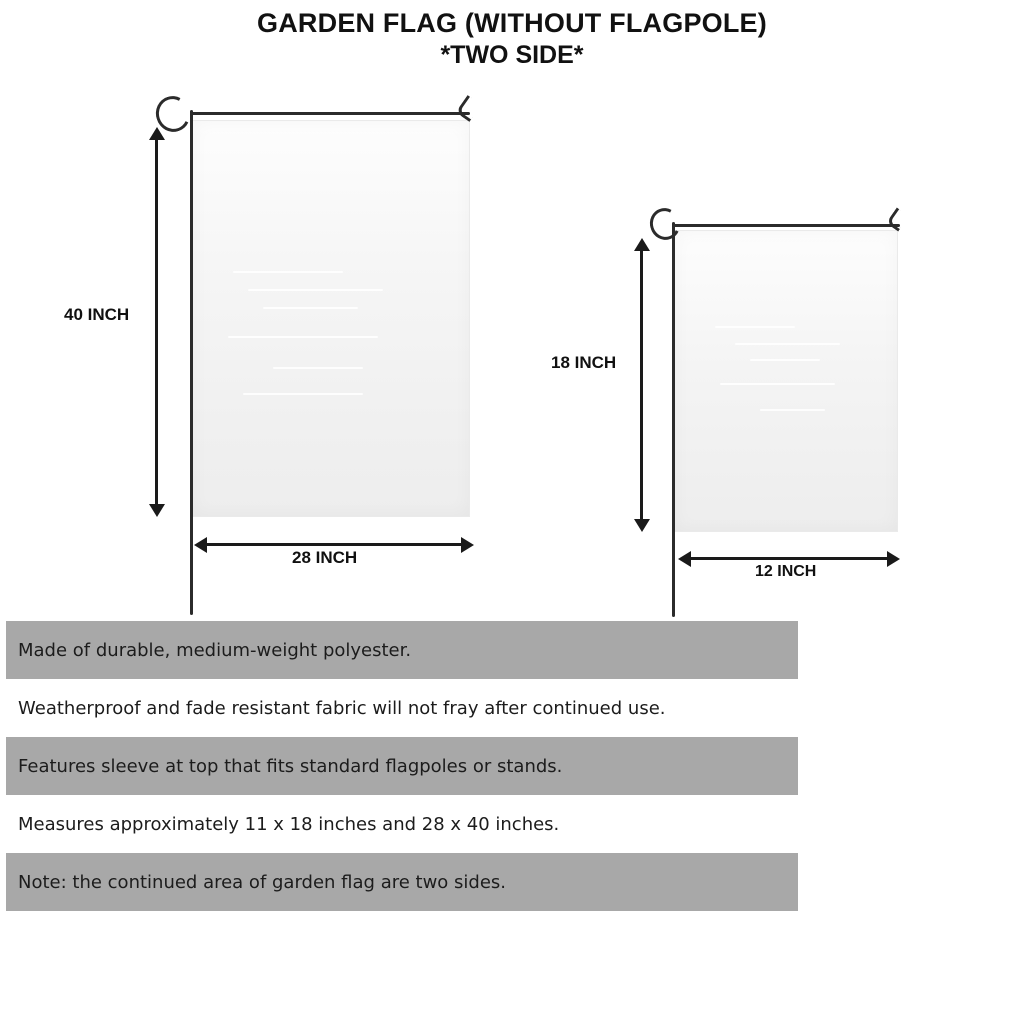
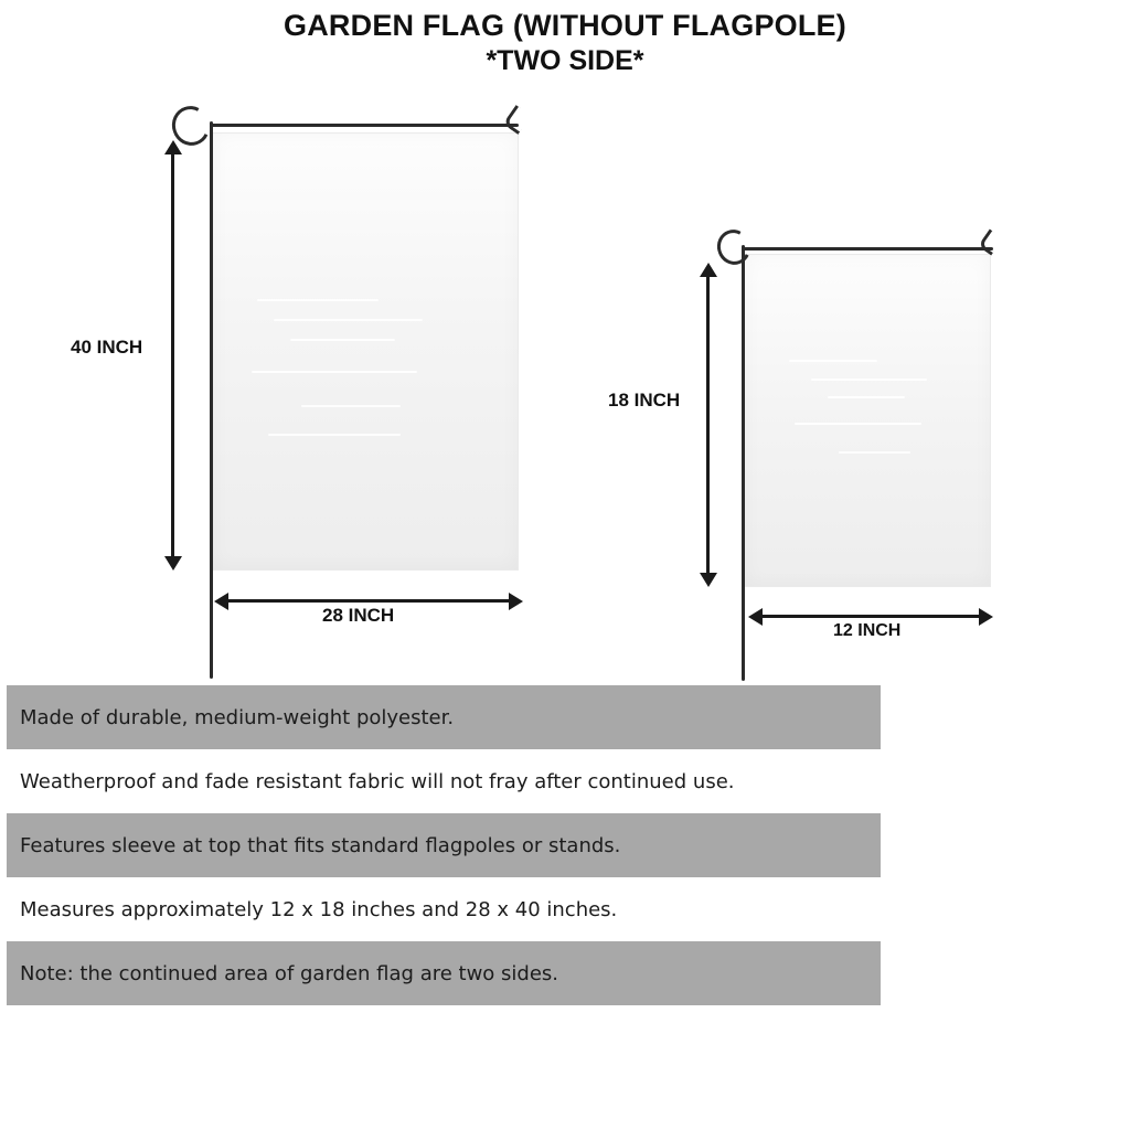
  GARDEN FLAG (WITHOUT FLAGPOLE)
  *TWO SIDE*
  40 INCH
  28 INCH
  18 INCH
  12 INCH
  Made of durable, medium-weight polyester.
  Weatherproof and fade resistant fabric will not fray after continued use.
  Features sleeve at top that fits standard flagpoles or stands.
- Measures approximately 11 x 18 inches and 28 x 40 inches.
+ Measures approximately 12 x 18 inches and 28 x 40 inches.
  Note: the continued area of garden flag are two sides.
